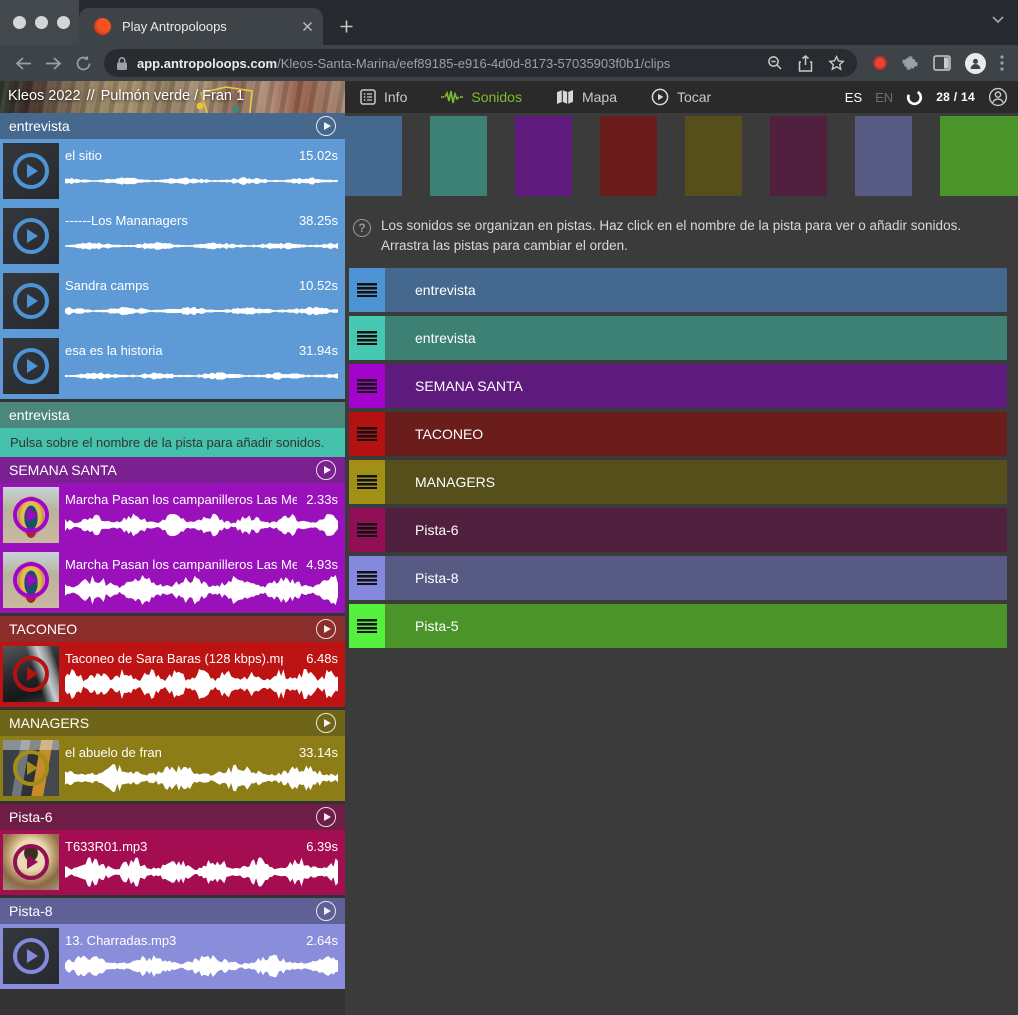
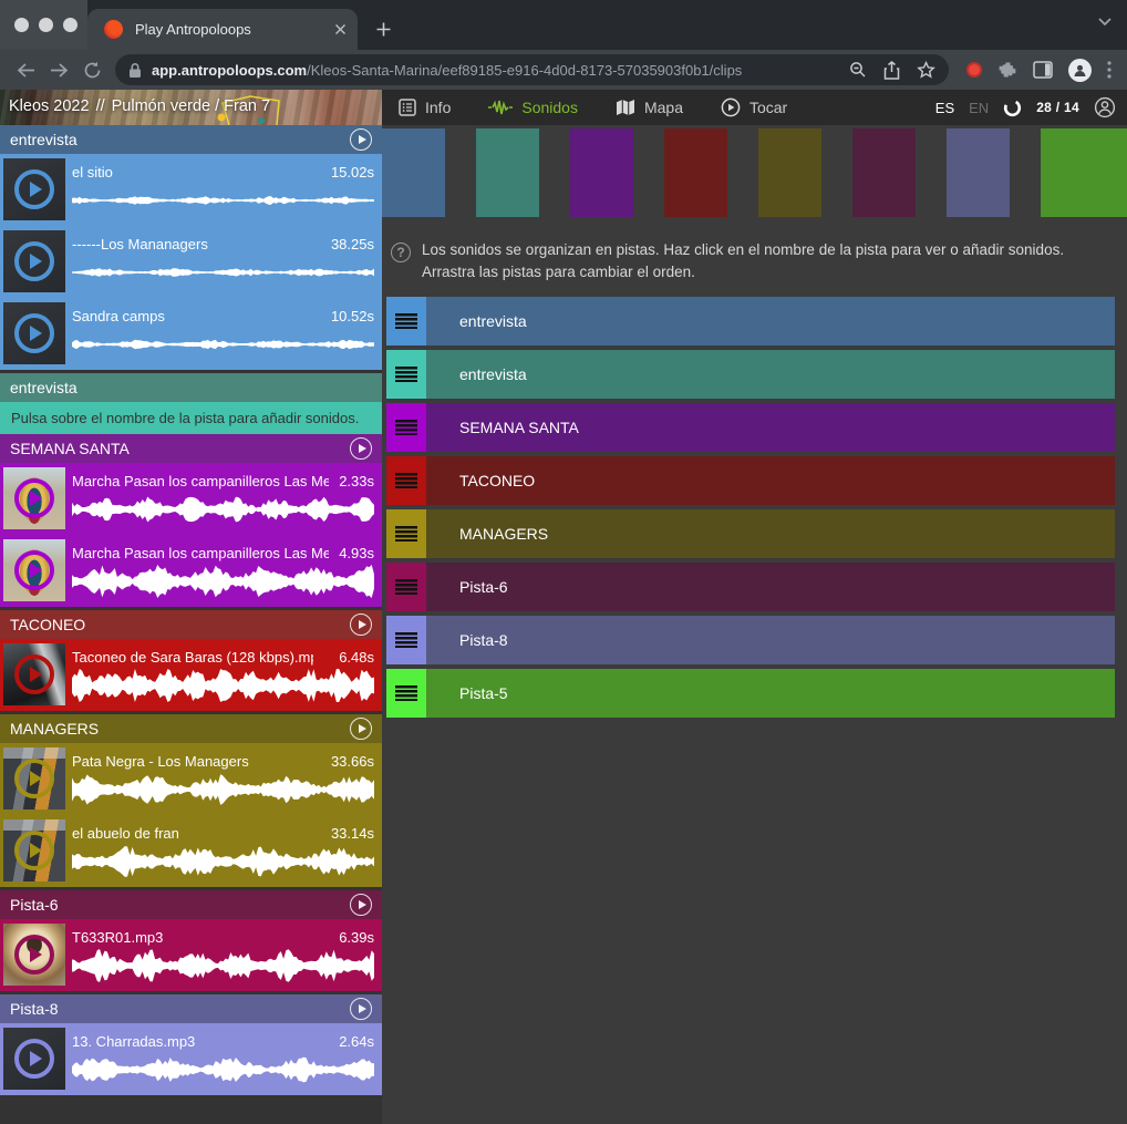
  Play Antropoloops
  app.antropoloops.com/Kleos-Santa-Marina/eef89185-e916-4d0d-8173-57035903f0b1/clips
- Kleos 2022 // Pulmón verde / Fran 1
+ Kleos 2022 // Pulmón verde / Fran 7
  Info
  Sonidos
  Mapa
  Tocar
  ES
  EN
  28 / 14
  entrevista
  el sitio
  15.02s
  ------Los Mananagers
  38.25s
  Sandra camps
  10.52s
- esa es la historia
- 31.94s
  entrevista
  Pulsa sobre el nombre de la pista para añadir sonidos.
  SEMANA SANTA
  Marcha Pasan los campanilleros Las Me
  2.33s
  Marcha Pasan los campanilleros Las Me
  4.93s
  TACONEO
  Taconeo de Sara Baras (128 kbps).m
  6.48s
  MANAGERS
+ Pata Negra - Los Managers
+ 33.66s
  el abuelo de fran
  33.14s
  Pista-6
  T633R01.mp3
  6.39s
  Pista-8
  13. Charradas.mp3
  2.64s
  Los sonidos se organizan en pistas. Haz click en el nombre de la pista para ver o añadir sonidos. Arrastra las pistas para cambiar el orden.
  entrevista
  entrevista
  SEMANA SANTA
  TACONEO
  MANAGERS
  Pista-6
  Pista-8
  Pista-5
